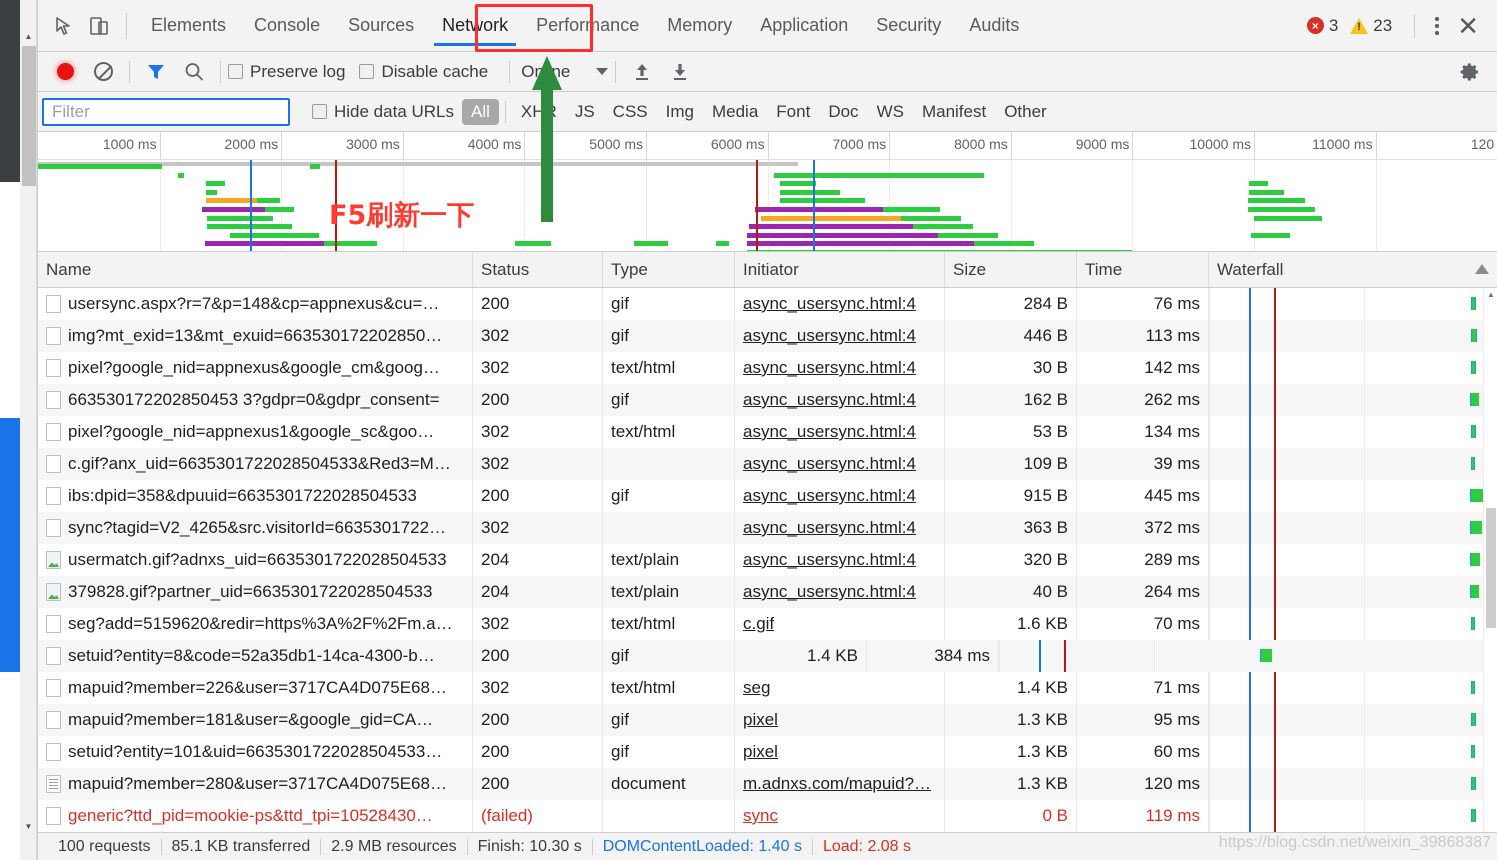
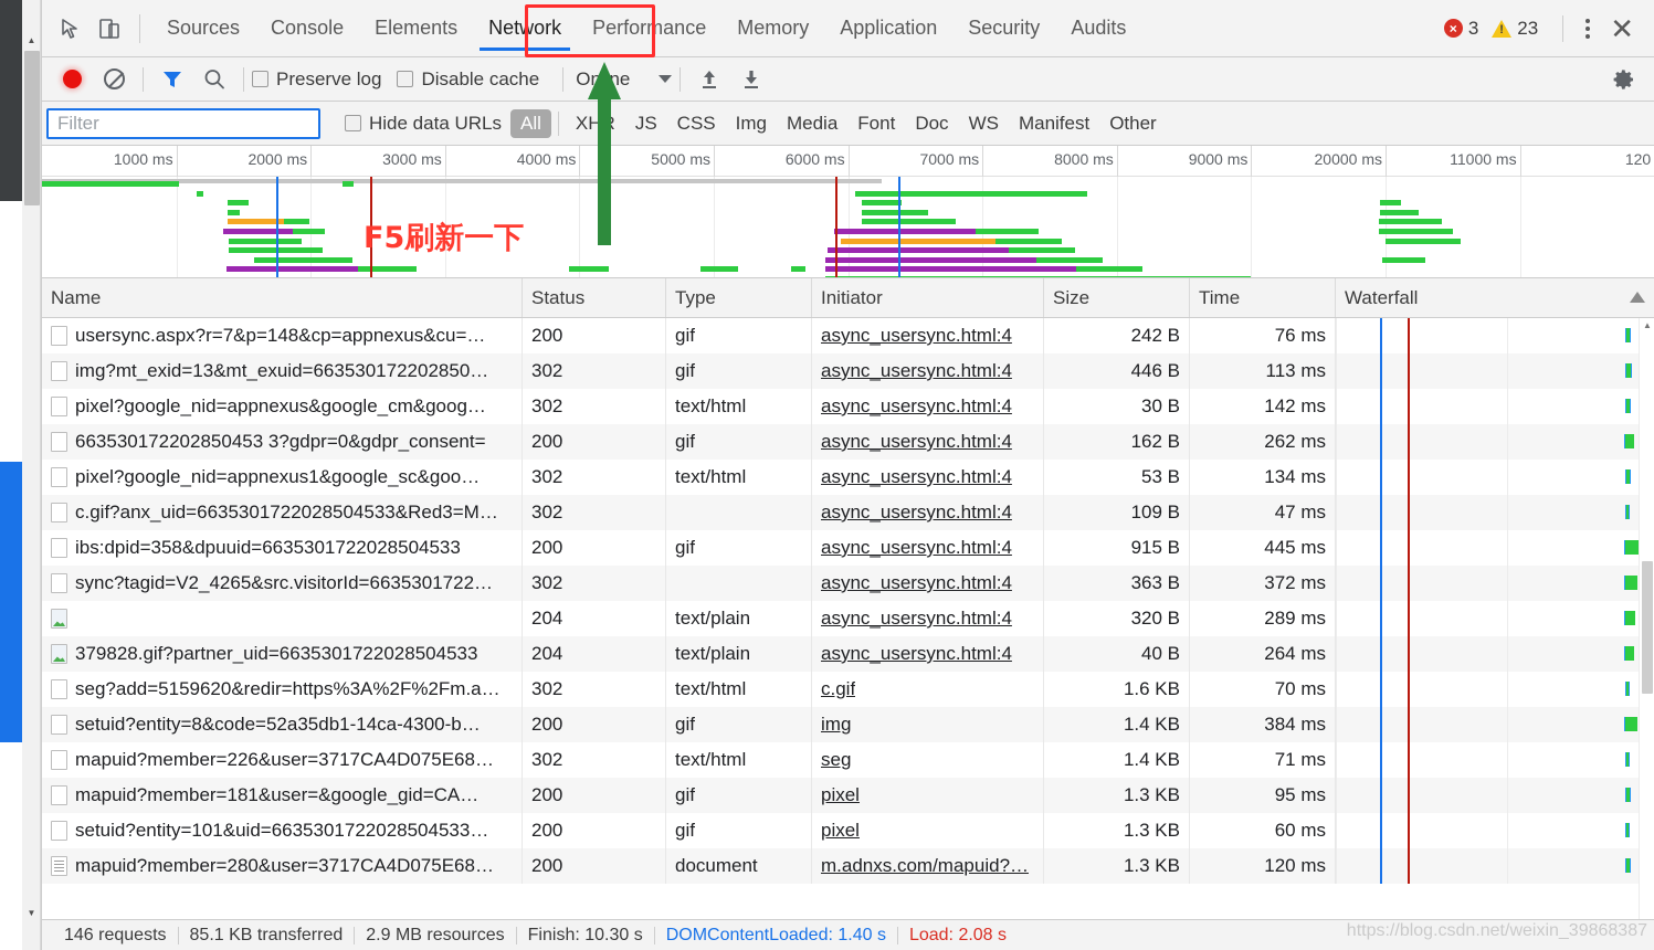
  ▲
  ▼
- Elements
+ Sources
  Console
- Sources
+ Elements
  Network
  Performance
  Memory
  Application
  Security
  Audits
  ×
  3
  23
  ✕
  Preserve log
  Disable cache
  Filter
  Hide data URLs
  All
  JS
  CSS
  Img
  Media
  Font
  Doc
  WS
  Manifest
  Other
  1000 ms
  2000 ms
  3000 ms
  4000 ms
  5000 ms
  6000 ms
  7000 ms
  8000 ms
  9000 ms
- 10000 ms
+ 20000 ms
  11000 ms
  120
  F5刷新一下
  Name
  Status
  Type
  Initiator
  Size
  Time
  Waterfall
  usersync.aspx?r=7&p=148&cp=appnexus&cu=…
  200
  gif
  async_usersync.html:4
- 284 B
+ 242 B
  76 ms
  img?mt_exid=13&mt_exuid=663530172202850…
  302
  gif
  async_usersync.html:4
  446 B
  113 ms
  pixel?google_nid=appnexus&google_cm&goog…
  302
  text/html
  async_usersync.html:4
  30 B
  142 ms
  663530172202850453 3?gdpr=0&gdpr_consent=
  200
  gif
  async_usersync.html:4
  162 B
  262 ms
  pixel?google_nid=appnexus1&google_sc&goo…
  302
  text/html
  async_usersync.html:4
  53 B
  134 ms
  c.gif?anx_uid=6635301722028504533&Red3=M…
  302
  async_usersync.html:4
  109 B
- 39 ms
+ 47 ms
  ibs:dpid=358&dpuuid=6635301722028504533
  200
  gif
  async_usersync.html:4
  915 B
  445 ms
  sync?tagid=V2_4265&src.visitorId=6635301722…
  302
  async_usersync.html:4
  363 B
  372 ms
- usermatch.gif?adnxs_uid=6635301722028504533
  204
  text/plain
  async_usersync.html:4
  320 B
  289 ms
  379828.gif?partner_uid=6635301722028504533
  204
  text/plain
  async_usersync.html:4
  40 B
  264 ms
  seg?add=5159620&redir=https%3A%2F%2Fm.a…
  302
  text/html
  c.gif
  1.6 KB
  70 ms
  setuid?entity=8&code=52a35db1-14ca-4300-b…
  200
  gif
+ img
  1.4 KB
  384 ms
  mapuid?member=226&user=3717CA4D075E68…
  302
  text/html
  seg
  1.4 KB
  71 ms
  mapuid?member=181&user=&google_gid=CA…
  200
  gif
  pixel
  1.3 KB
  95 ms
  setuid?entity=101&uid=6635301722028504533…
  200
  gif
  pixel
  1.3 KB
  60 ms
  mapuid?member=280&user=3717CA4D075E68…
  200
  document
  m.adnxs.com/mapuid?…
  1.3 KB
  120 ms
- generic?ttd_pid=mookie-ps&ttd_tpi=10528430…
- (failed)
- sync
- 0 B
- 119 ms
  ▲
- 100 requests
+ 146 requests
  85.1 KB transferred
  2.9 MB resources
  Finish: 10.30 s
  DOMContentLoaded: 1.40 s
  Load: 2.08 s
  https://blog.csdn.net/weixin_39868387
